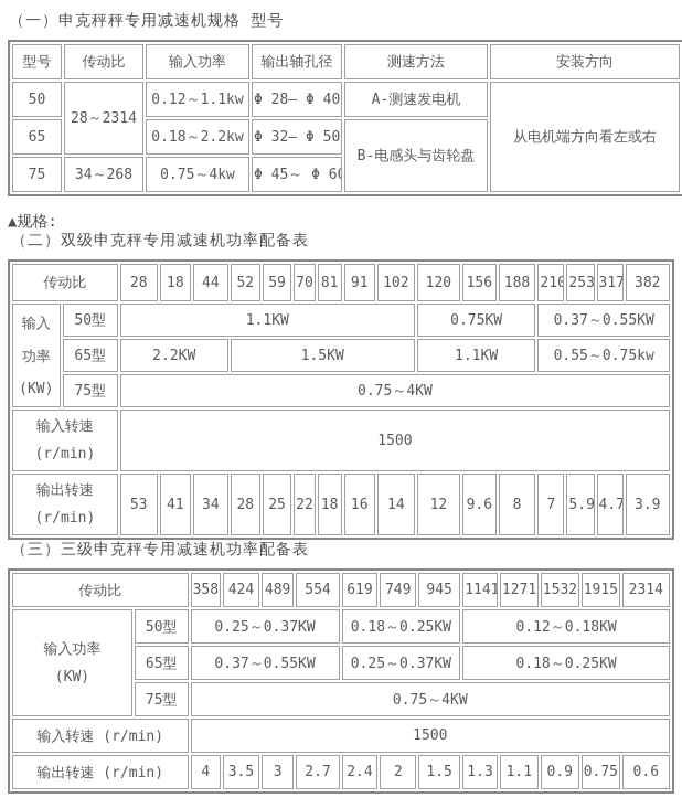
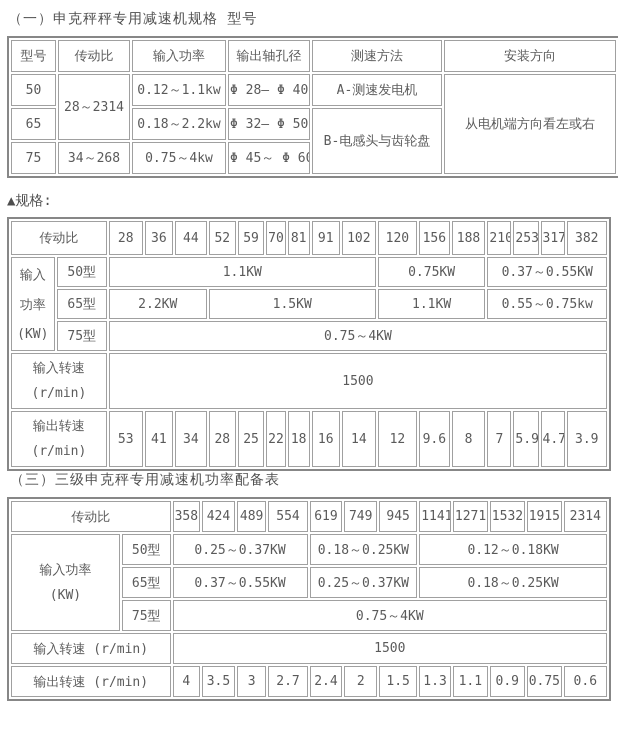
  （一）申克秤秤专用减速机规格 型号
  型号	传动比	输入功率	输出轴孔径	测速方法	安装方向
  50	28～2314	0.12～1.1kw	Φ 28— Φ 40	A-测速发电机	从电机端方向看左或右
  65	0.18～2.2kw	Φ 32— Φ 50	B-电感头与齿轮盘
  75	34～268	0.75～4kw	Φ 45～ Φ 60
  ▲规格:
- （二）双级申克秤专用减速机功率配备表
- 传动比	28	18	44	52	59	70	81	91	102	120	156	188	210	253	317	382
+ 传动比	28	36	44	52	59	70	81	91	102	120	156	188	210	253	317	382
  输入 功率 (KW)	50型	1.1KW	0.75KW	0.37～0.55KW
  65型	2.2KW	1.5KW	1.1KW	0.55～0.75kw
  75型	0.75～4KW
  输入转速 (r/min)	1500
  输出转速 (r/min)	53	41	34	28	25	22	18	16	14	12	9.6	8	7	5.9	4.7	3.9
  （三）三级申克秤专用减速机功率配备表
  传动比	358	424	489	554	619	749	945	1141	1271	1532	1915	2314
  输入功率 (KW)	50型	0.25～0.37KW	0.18～0.25KW	0.12～0.18KW
  65型	0.37～0.55KW	0.25～0.37KW	0.18～0.25KW
  75型	0.75～4KW
  输入转速 (r/min)	1500
  输出转速 (r/min)	4	3.5	3	2.7	2.4	2	1.5	1.3	1.1	0.9	0.75	0.6
